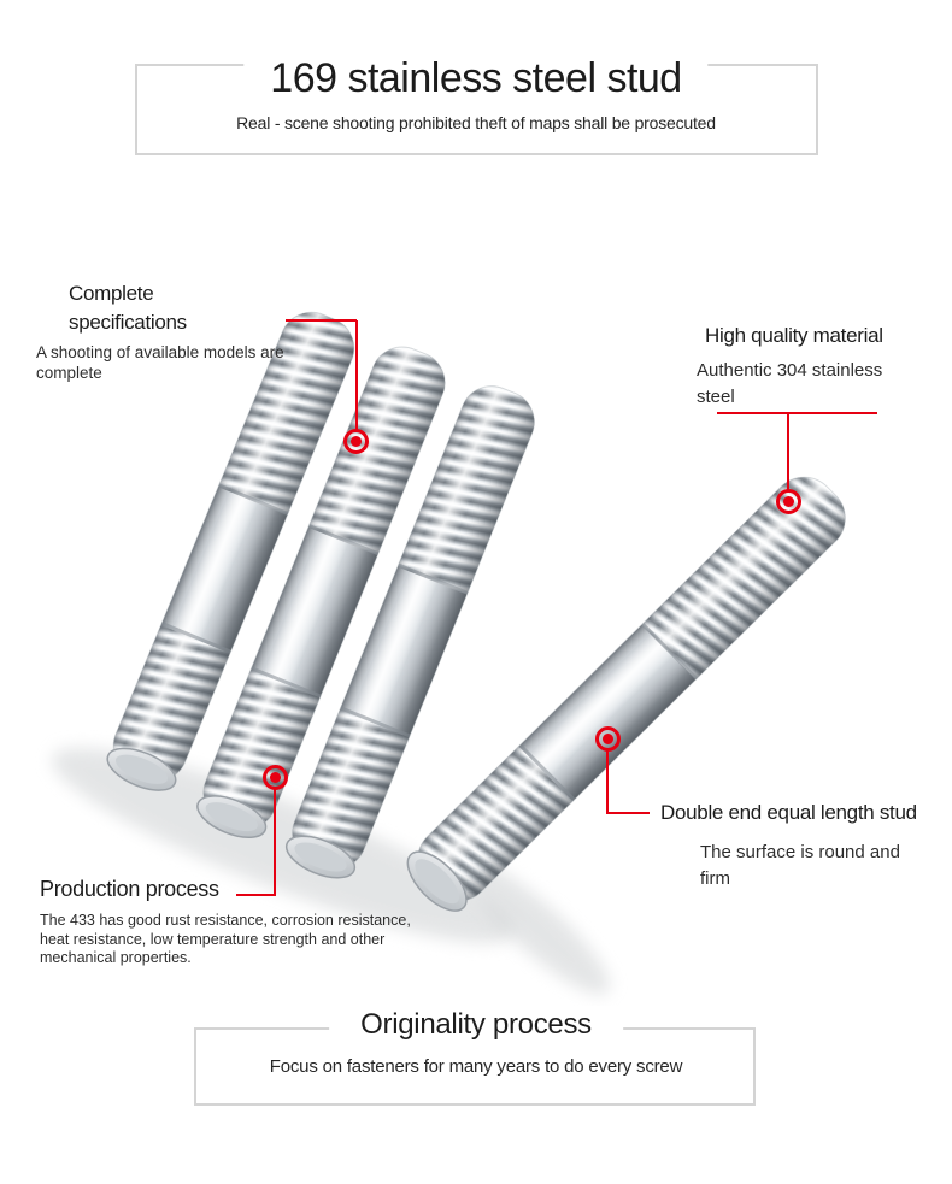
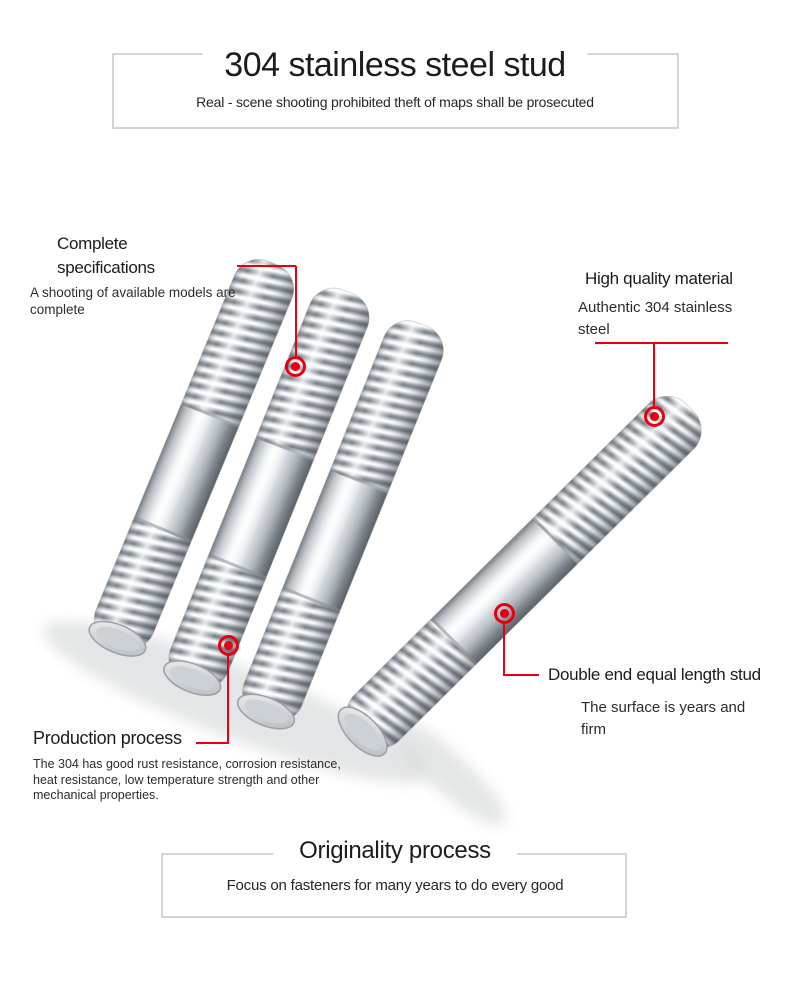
- 169 stainless steel stud
+ 304 stainless steel stud
  Real - scene shooting prohibited theft of maps shall be prosecuted
  Complete specifications
  A shooting of available models are complete
  High quality material
  Authentic 304 stainless steel
  Production process
- The 433 has good rust resistance, corrosion resistance, heat resistance, low temperature strength and other mechanical properties.
+ The 304 has good rust resistance, corrosion resistance, heat resistance, low temperature strength and other mechanical properties.
  Double end equal length stud
- The surface is round and firm
+ The surface is years and firm
  Originality process
- Focus on fasteners for many years to do every screw
+ Focus on fasteners for many years to do every good
